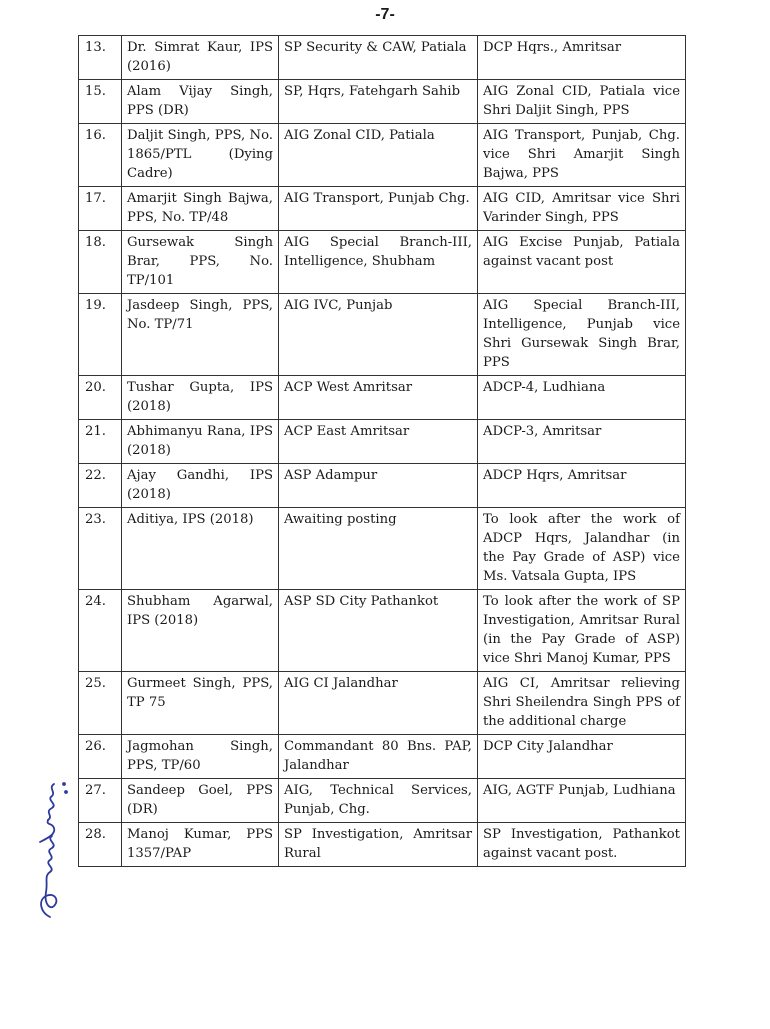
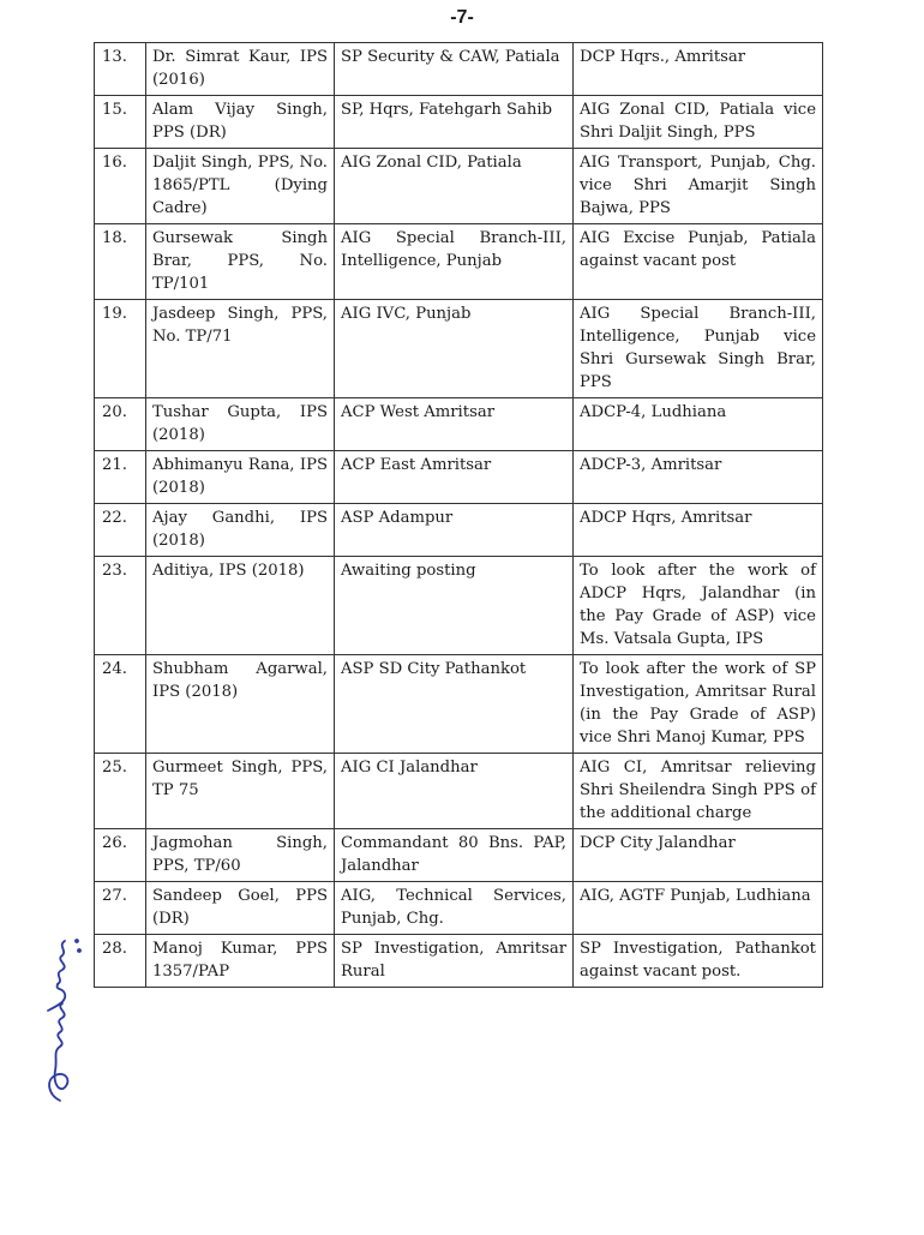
  -7-
  13.	Dr. Simrat Kaur, IPS (2016)	SP Security & CAW, Patiala	DCP Hqrs., Amritsar
  15.	Alam Vijay Singh, PPS (DR)	SP, Hqrs, Fatehgarh Sahib	AIG Zonal CID, Patiala vice Shri Daljit Singh, PPS
  16.	Daljit Singh, PPS, No. 1865/PTL (Dying Cadre)	AIG Zonal CID, Patiala	AIG Transport, Punjab, Chg. vice Shri Amarjit Singh Bajwa, PPS
- 17.	Amarjit Singh Bajwa, PPS, No. TP/48	AIG Transport, Punjab Chg.	AIG CID, Amritsar vice Shri Varinder Singh, PPS
- 18.	Gursewak Singh Brar, PPS, No. TP/101	AIG Special Branch-III, Intelligence, Shubham	AIG Excise Punjab, Patiala against vacant post
+ 18.	Gursewak Singh Brar, PPS, No. TP/101	AIG Special Branch-III, Intelligence, Punjab	AIG Excise Punjab, Patiala against vacant post
  19.	Jasdeep Singh, PPS, No. TP/71	AIG IVC, Punjab	AIG Special Branch-III, Intelligence, Punjab vice Shri Gursewak Singh Brar, PPS
  20.	Tushar Gupta, IPS (2018)	ACP West Amritsar	ADCP-4, Ludhiana
  21.	Abhimanyu Rana, IPS (2018)	ACP East Amritsar	ADCP-3, Amritsar
  22.	Ajay Gandhi, IPS (2018)	ASP Adampur	ADCP Hqrs, Amritsar
  23.	Aditiya, IPS (2018)	Awaiting posting	To look after the work of ADCP Hqrs, Jalandhar (in the Pay Grade of ASP) vice Ms. Vatsala Gupta, IPS
  24.	Shubham Agarwal, IPS (2018)	ASP SD City Pathankot	To look after the work of SP Investigation, Amritsar Rural (in the Pay Grade of ASP) vice Shri Manoj Kumar, PPS
  25.	Gurmeet Singh, PPS, TP 75	AIG CI Jalandhar	AIG CI, Amritsar relieving Shri Sheilendra Singh PPS of the additional charge
  26.	Jagmohan Singh, PPS, TP/60	Commandant 80 Bns. PAP, Jalandhar	DCP City Jalandhar
  27.	Sandeep Goel, PPS (DR)	AIG, Technical Services, Punjab, Chg.	AIG, AGTF Punjab, Ludhiana
  28.	Manoj Kumar, PPS 1357/PAP	SP Investigation, Amritsar Rural	SP Investigation, Pathankot against vacant post.
